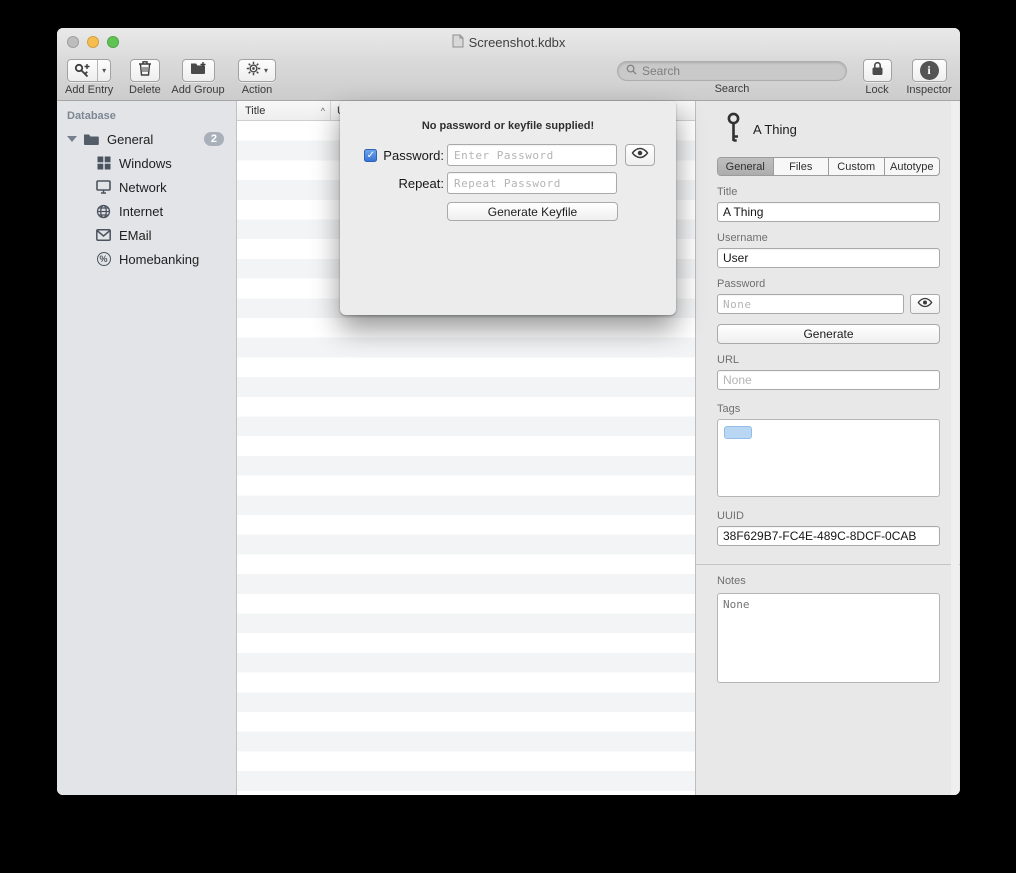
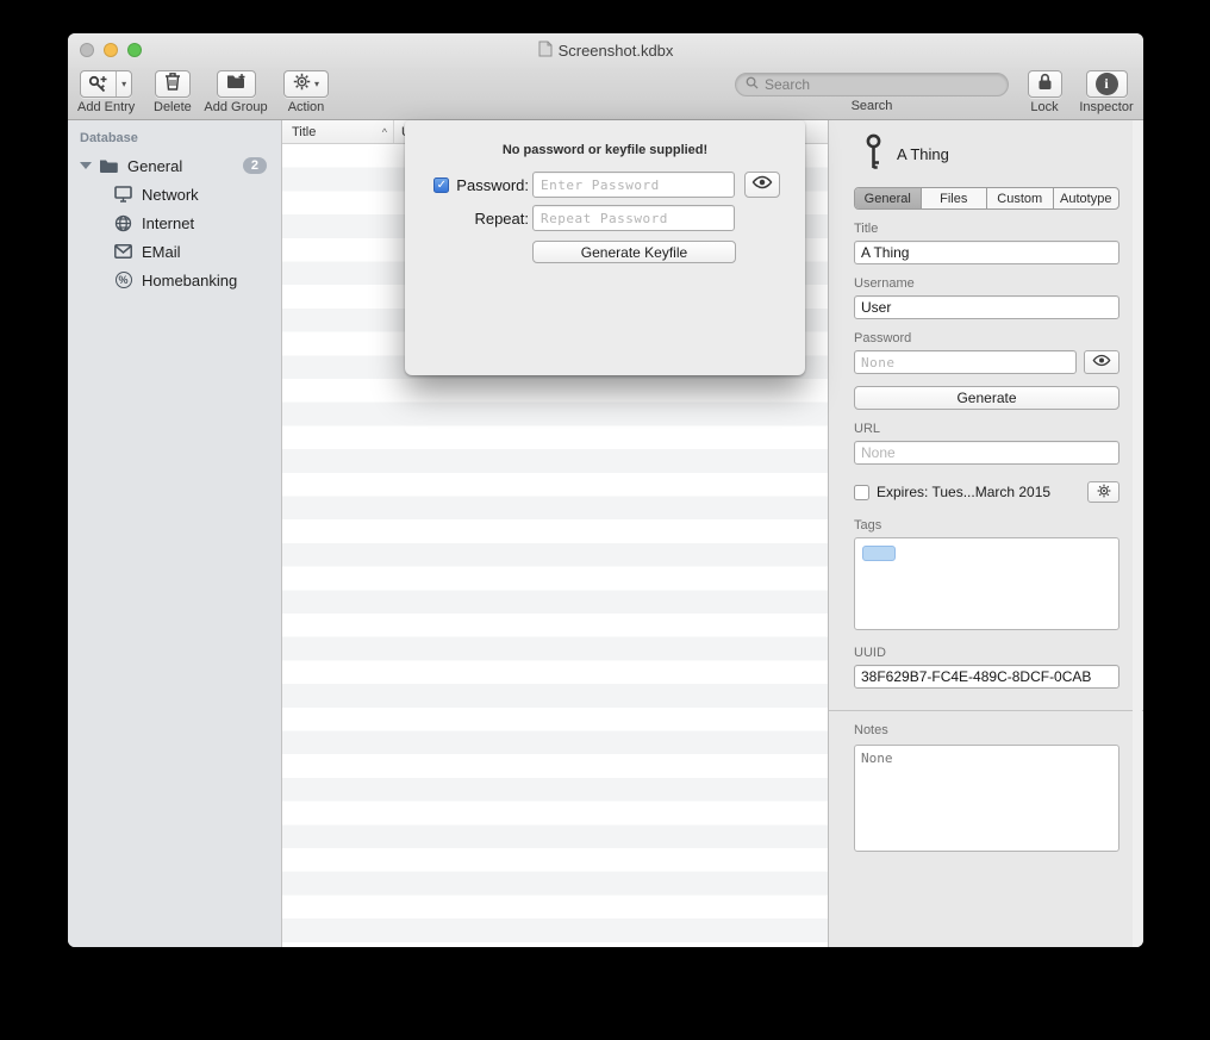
  Screenshot.kdbx
  ▾
  Add Entry
  Delete
  Add Group
  ▾
  Action
  Search
  Search
  Lock
  i
  Inspector
  Database
  General
  2
- Windows
  Network
  Internet
  EMail
  %
  Homebanking
  Title
  ^
  A Thing
  General
  Files
  Custom
  Autotype
  Title
  A Thing
  Username
  User
  Password
  None
  Generate
  URL
  None
+ Expires: Tues...March 2015
  Tags
  UUID
  38F629B7-FC4E-489C-8DCF-0CAB
  Notes
  None
  No password or keyfile supplied!
  ✓
  Password:
  Enter Password
  Repeat:
  Repeat Password
  Generate Keyfile
